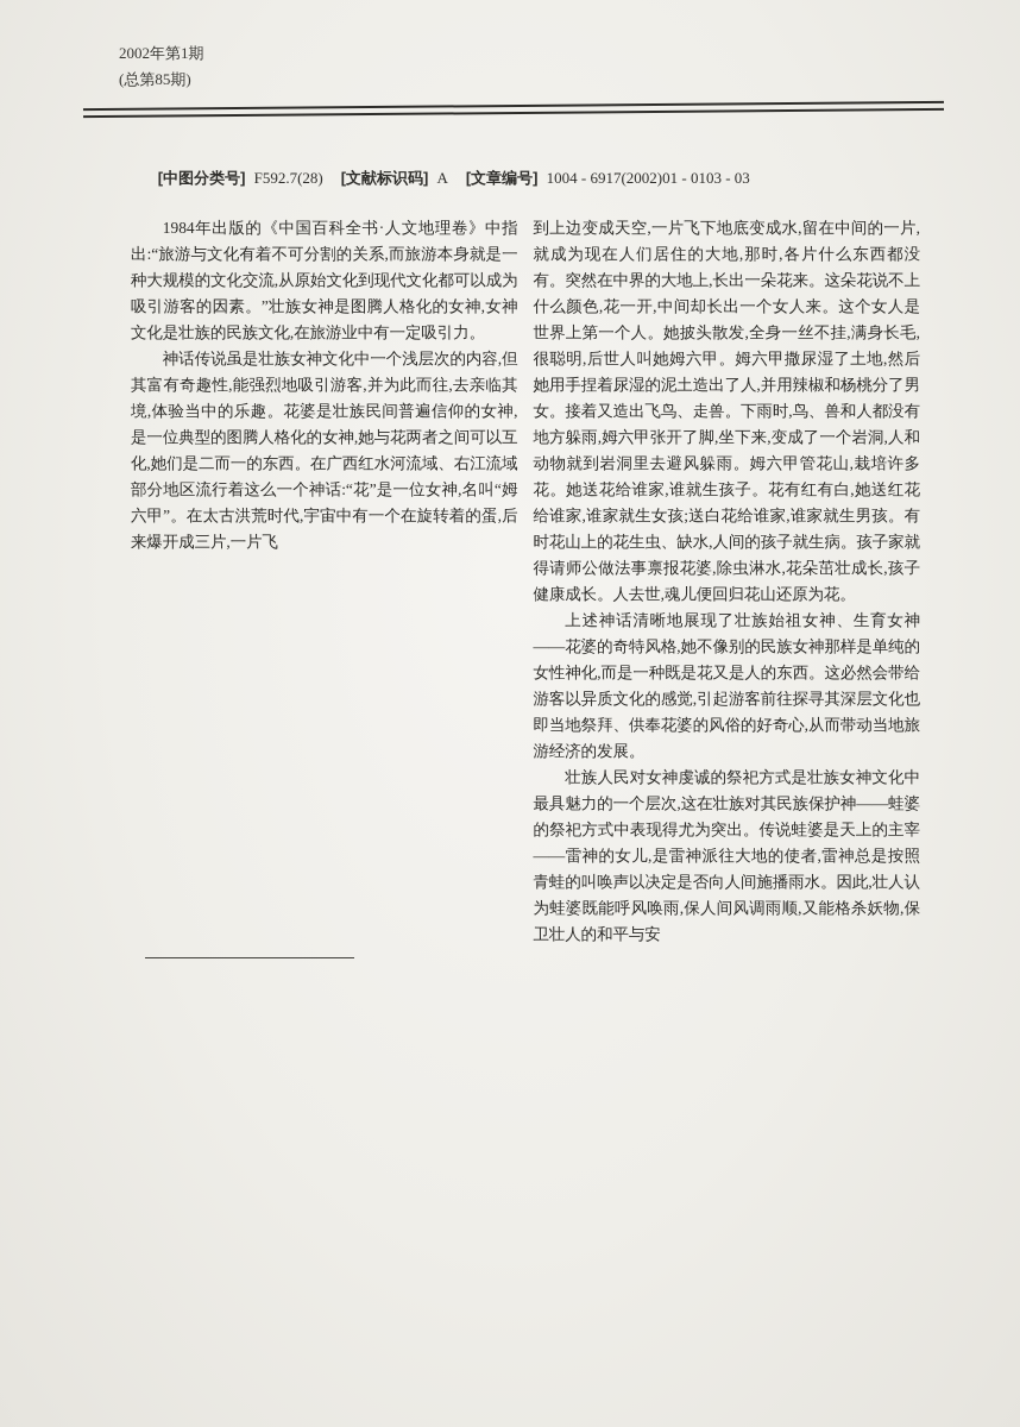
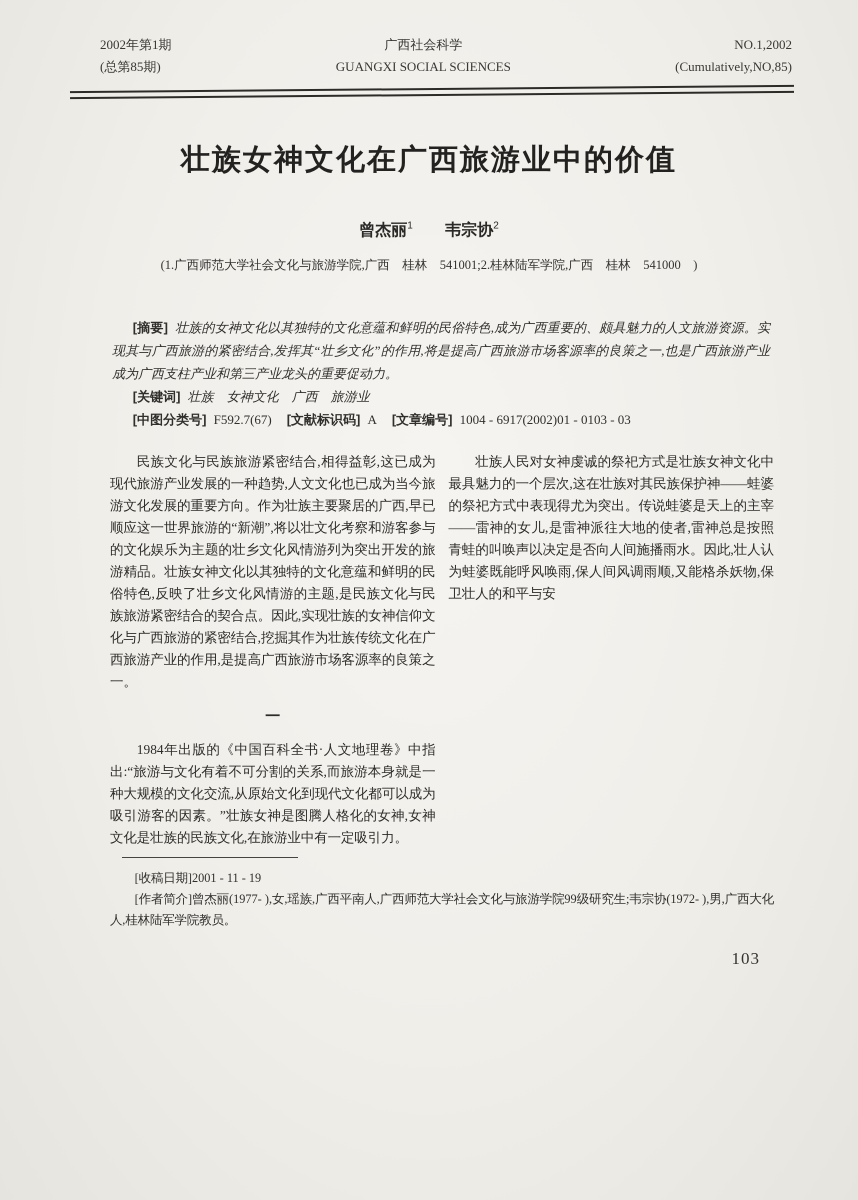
  2002年第1期
  (总第85期)
+ 广西社会科学
+ GUANGXI SOCIAL SCIENCES
+ NO.1,2002
+ (Cumulatively,NO,85)
+ 壮族女神文化在广西旅游业中的价值
+ 曾杰丽1 韦宗协2
+ (1.广西师范大学社会文化与旅游学院,广西 桂林 541001;2.桂林陆军学院,广西 桂林 541000 )
+ [摘要] 壮族的女神文化以其独特的文化意蕴和鲜明的民俗特色,成为广西重要的、颇具魅力的人文旅游资源。实现其与广西旅游的紧密结合,发挥其“壮乡文化”的作用,将是提高广西旅游市场客源率的良策之一,也是广西旅游产业成为广西支柱产业和第三产业龙头的重要促动力。
+ [关键词] 壮族 女神文化 广西 旅游业
- [中图分类号] F592.7(28) [文献标识码] A [文章编号] 1004 - 6917(2002)01 - 0103 - 03
+ [中图分类号] F592.7(67) [文献标识码] A [文章编号] 1004 - 6917(2002)01 - 0103 - 03
+ 民族文化与民族旅游紧密结合,相得益彰,这已成为现代旅游产业发展的一种趋势,人文文化也已成为当今旅游文化发展的重要方向。作为壮族主要聚居的广西,早已顺应这一世界旅游的“新潮”,将以壮文化考察和游客参与的文化娱乐为主题的壮乡文化风情游列为突出开发的旅游精品。壮族女神文化以其独特的文化意蕴和鲜明的民俗特色,反映了壮乡文化风情游的主题,是民族文化与民族旅游紧密结合的契合点。因此,实现壮族的女神信仰文化与广西旅游的紧密结合,挖掘其作为壮族传统文化在广西旅游产业的作用,是提高广西旅游市场客源率的良策之一。
+ 一
  1984年出版的《中国百科全书·人文地理卷》中指出:“旅游与文化有着不可分割的关系,而旅游本身就是一种大规模的文化交流,从原始文化到现代文化都可以成为吸引游客的因素。”壮族女神是图腾人格化的女神,女神文化是壮族的民族文化,在旅游业中有一定吸引力。
- 神话传说虽是壮族女神文化中一个浅层次的内容,但其富有奇趣性,能强烈地吸引游客,并为此而往,去亲临其境,体验当中的乐趣。花婆是壮族民间普遍信仰的女神,是一位典型的图腾人格化的女神,她与花两者之间可以互化,她们是二而一的东西。在广西红水河流域、右江流域部分地区流行着这么一个神话:“花”是一位女神,名叫“姆六甲”。在太古洪荒时代,宇宙中有一个在旋转着的蛋,后来爆开成三片,一片飞
- 到上边变成天空,一片飞下地底变成水,留在中间的一片,就成为现在人们居住的大地,那时,各片什么东西都没有。突然在中界的大地上,长出一朵花来。这朵花说不上什么颜色,花一开,中间却长出一个女人来。这个女人是世界上第一个人。她披头散发,全身一丝不挂,满身长毛,很聪明,后世人叫她姆六甲。姆六甲撒尿湿了土地,然后她用手捏着尿湿的泥土造出了人,并用辣椒和杨桃分了男女。接着又造出飞鸟、走兽。下雨时,鸟、兽和人都没有地方躲雨,姆六甲张开了脚,坐下来,变成了一个岩洞,人和动物就到岩洞里去避风躲雨。姆六甲管花山,栽培许多花。她送花给谁家,谁就生孩子。花有红有白,她送红花给谁家,谁家就生女孩;送白花给谁家,谁家就生男孩。有时花山上的花生虫、缺水,人间的孩子就生病。孩子家就得请师公做法事禀报花婆,除虫淋水,花朵茁壮成长,孩子健康成长。人去世,魂儿便回归花山还原为花。
- 上述神话清晰地展现了壮族始祖女神、生育女神——花婆的奇特风格,她不像别的民族女神那样是单纯的女性神化,而是一种既是花又是人的东西。这必然会带给游客以异质文化的感觉,引起游客前往探寻其深层文化也即当地祭拜、供奉花婆的风俗的好奇心,从而带动当地旅游经济的发展。
  壮族人民对女神虔诚的祭祀方式是壮族女神文化中最具魅力的一个层次,这在壮族对其民族保护神——蛙婆的祭祀方式中表现得尤为突出。传说蛙婆是天上的主宰——雷神的女儿,是雷神派往大地的使者,雷神总是按照青蛙的叫唤声以决定是否向人间施播雨水。因此,壮人认为蛙婆既能呼风唤雨,保人间风调雨顺,又能格杀妖物,保卫壮人的和平与安
+ [收稿日期]2001 - 11 - 19
+ [作者简介]曾杰丽(1977- ),女,瑶族,广西平南人,广西师范大学社会文化与旅游学院99级研究生;韦宗协(1972- ),男,广西大化人,桂林陆军学院教员。
+ 103
